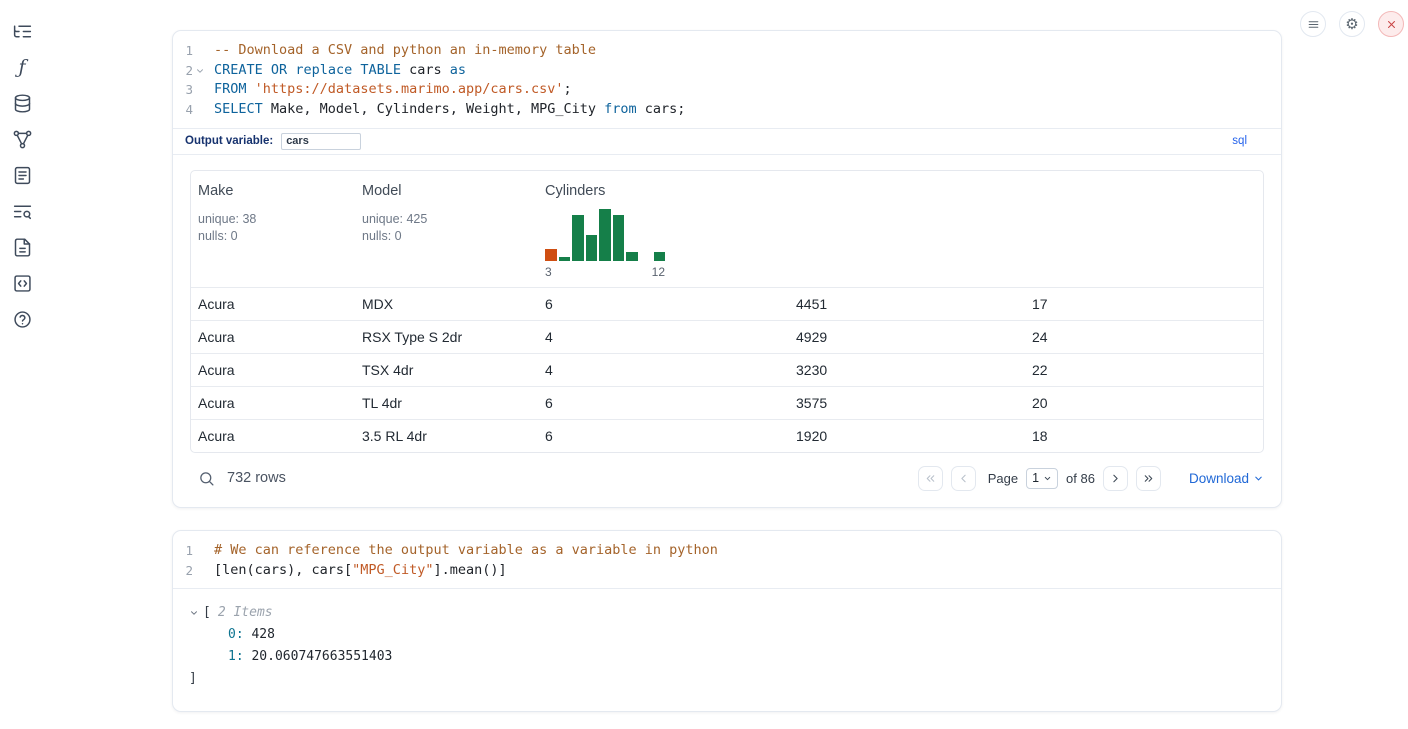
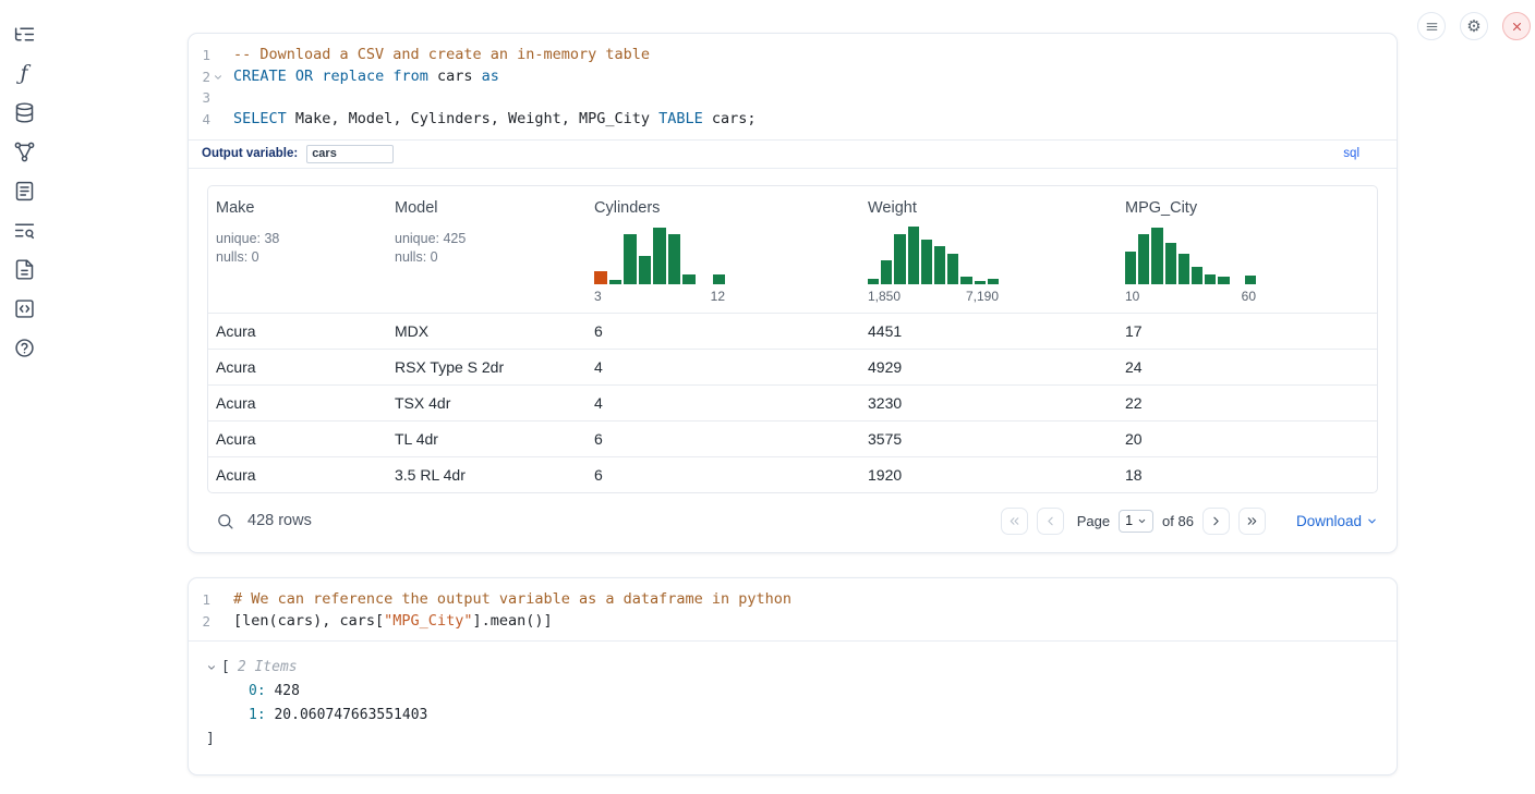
  ƒ
  ⚙
  1
- -- Download a CSV and python an in-memory table
+ -- Download a CSV and create an in-memory table
  2
- CREATE OR replace TABLE cars as
+ CREATE OR replace from cars as
  3
- FROM 'https://datasets.marimo.app/cars.csv';
  4
- SELECT Make, Model, Cylinders, Weight, MPG_City from cars;
+ SELECT Make, Model, Cylinders, Weight, MPG_City TABLE cars;
  Output variable:
  cars
  sql
  Make
  unique: 38
  nulls: 0
  Model
  unique: 425
  nulls: 0
  Cylinders
  3
  12
+ Weight
+ 1,850
+ 7,190
+ MPG_City
+ 10
+ 60
  Acura
  MDX
  6
  4451
  17
  Acura
  RSX Type S 2dr
  4
  4929
  24
  Acura
  TSX 4dr
  4
  3230
  22
  Acura
  TL 4dr
  6
  3575
  20
  Acura
  3.5 RL 4dr
  6
  1920
  18
- 732 rows
+ 428 rows
  Page
  1
  of 86
  Download
  1
- # We can reference the output variable as a variable in python
+ # We can reference the output variable as a dataframe in python
  2
  [len(cars), cars["MPG_City"].mean()]
  [
  2 Items
  0: 428
  1: 20.060747663551403
  ]
